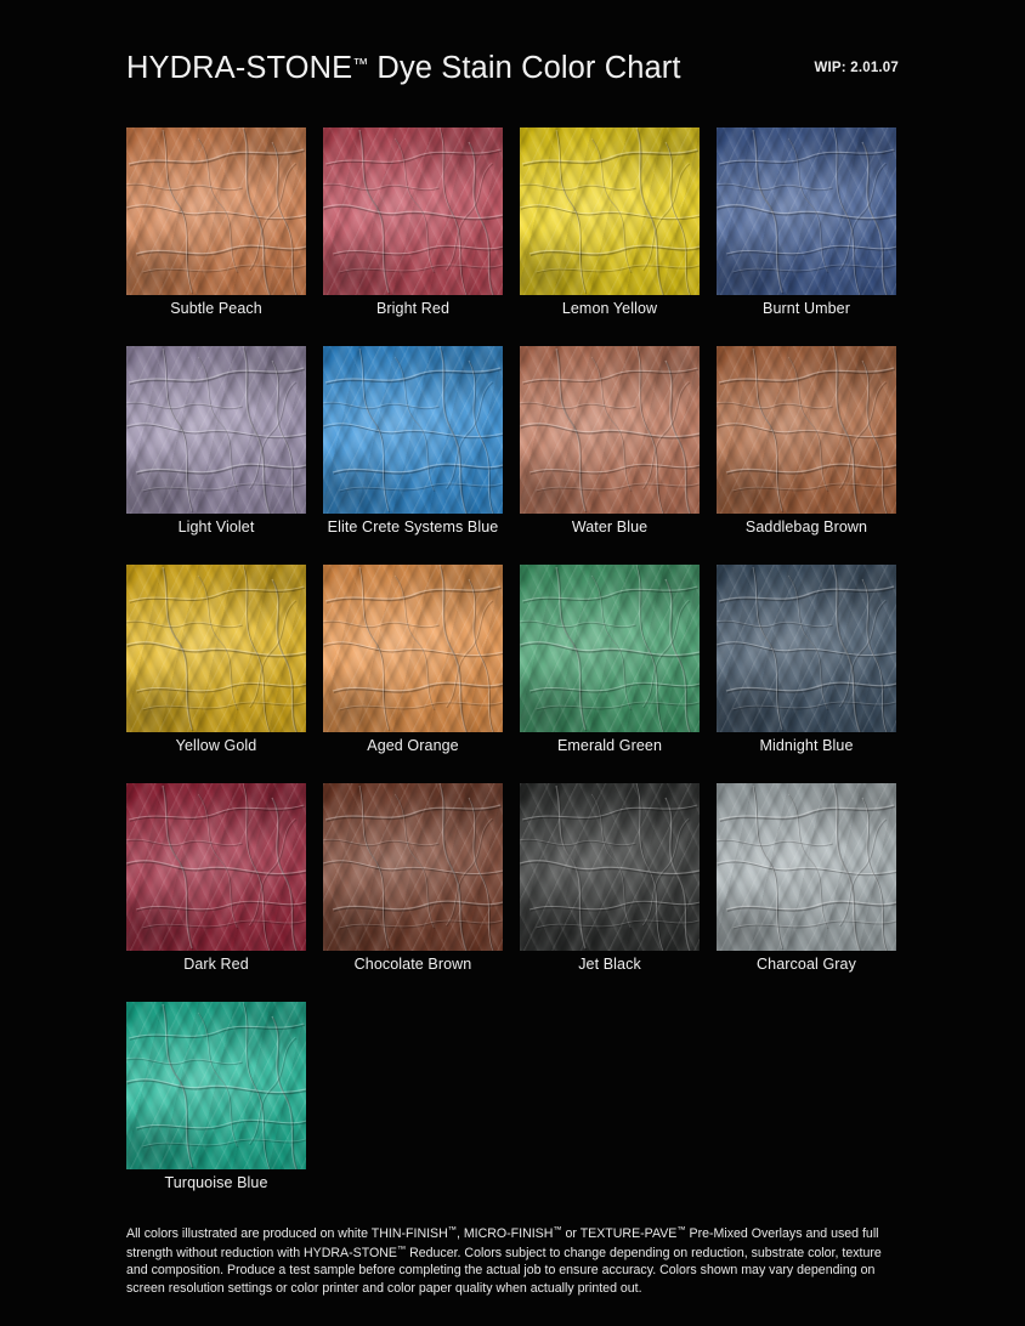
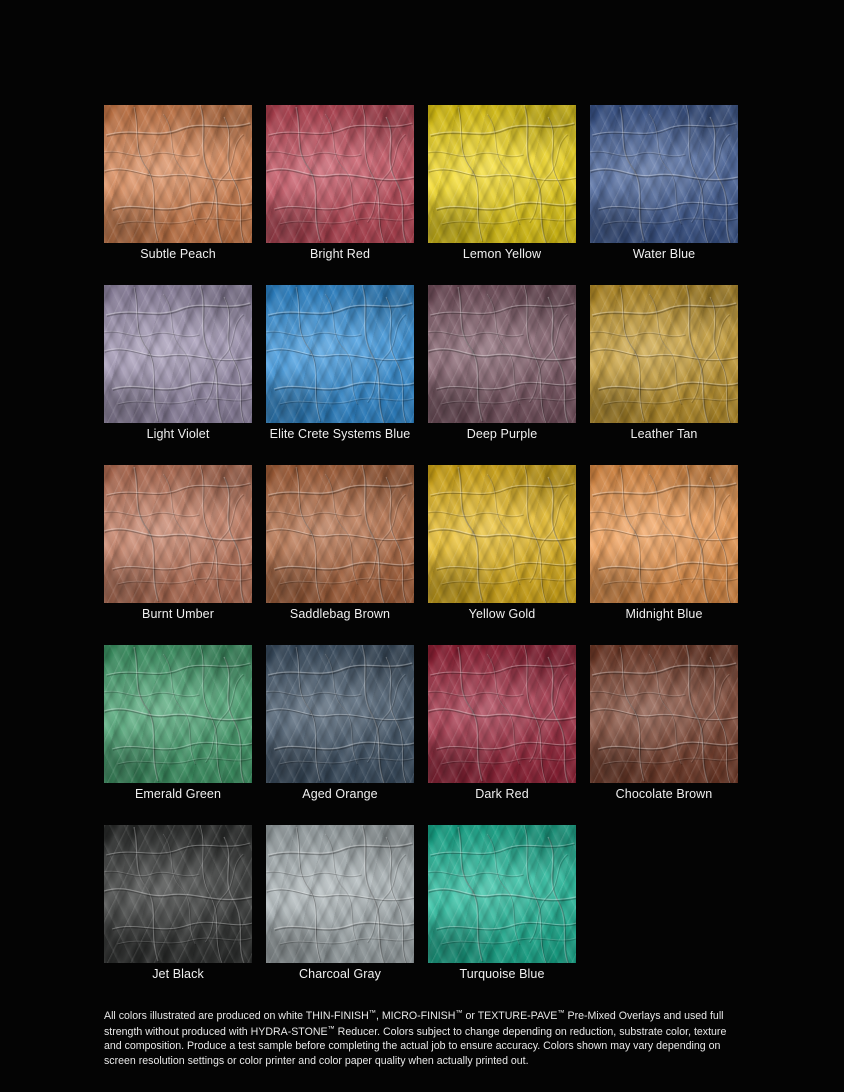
- HYDRA-STONE™ Dye Stain Color Chart
- WIP: 2.01.07
  Subtle Peach
  Bright Red
  Lemon Yellow
- Burnt Umber
+ Water Blue
  Light Violet
  Elite Crete Systems Blue
+ Deep Purple
+ Leather Tan
- Water Blue
+ Burnt Umber
  Saddlebag Brown
  Yellow Gold
- Aged Orange
+ Midnight Blue
  Emerald Green
- Midnight Blue
+ Aged Orange
  Dark Red
  Chocolate Brown
  Jet Black
  Charcoal Gray
  Turquoise Blue
- All colors illustrated are produced on white THIN-FINISH™, MICRO-FINISH™ or TEXTURE-PAVE™ Pre-Mixed Overlays and used full strength without reduction with HYDRA-STONE™ Reducer. Colors subject to change depending on reduction, substrate color, texture and composition. Produce a test sample before completing the actual job to ensure accuracy. Colors shown may vary depending on screen resolution settings or color printer and color paper quality when actually printed out.
+ All colors illustrated are produced on white THIN-FINISH™, MICRO-FINISH™ or TEXTURE-PAVE™ Pre-Mixed Overlays and used full strength without produced with HYDRA-STONE™ Reducer. Colors subject to change depending on reduction, substrate color, texture and composition. Produce a test sample before completing the actual job to ensure accuracy. Colors shown may vary depending on screen resolution settings or color printer and color paper quality when actually printed out.
